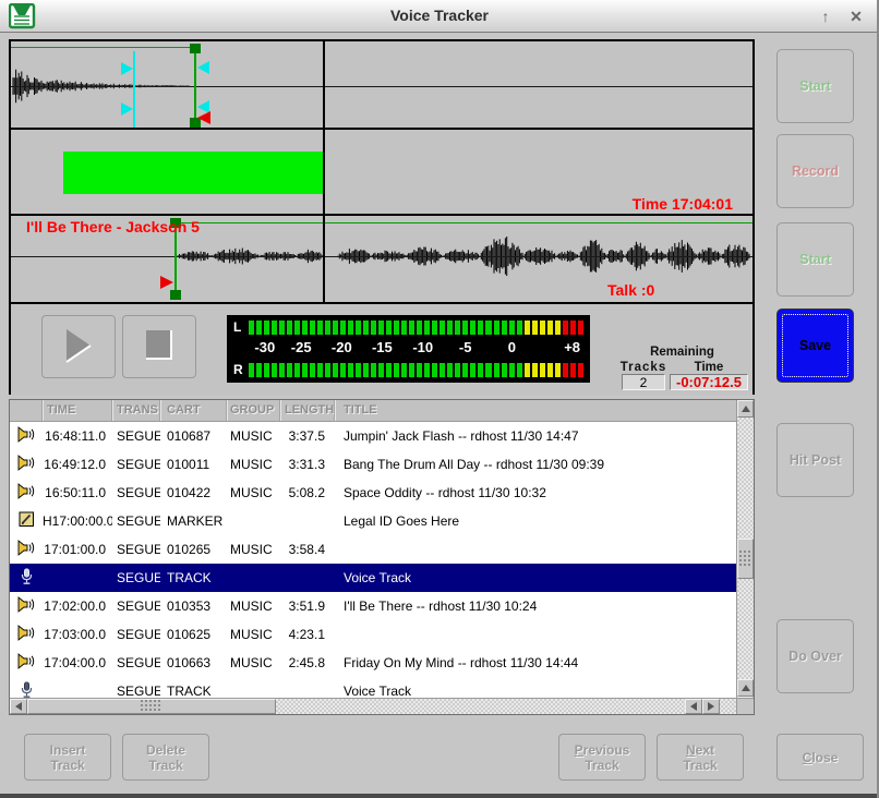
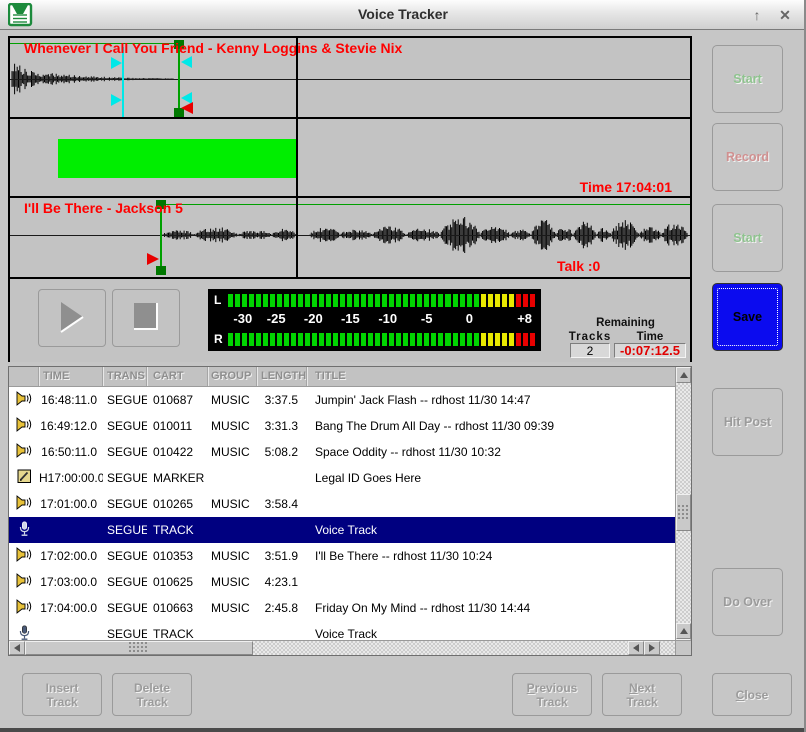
  Voice Tracker
  ↑
  ✕
+ Whenever I Call You Friend - Kenny Loggins & Stevie Nix
  Time 17:04:01
  I'll Be There - Jackson 5
  Talk :0
  L
  -30
  -25
  -20
  -15
  -10
  -5
  0
  +8
  R
  Remaining
  Tracks
  Time
  2
  -0:07:12.5
  Start
  Record
  Start
  Save
  Hit Post
  Do Over
  TIME
  TRANS
  CART
  GROUP
  LENGTH
  TITLE
  16:48:11.0
  SEGUE
  010687
  MUSIC
  3:37.5
  Jumpin' Jack Flash -- rdhost 11/30 14:47
  16:49:12.0
  SEGUE
  010011
  MUSIC
  3:31.3
  Bang The Drum All Day -- rdhost 11/30 09:39
  16:50:11.0
  SEGUE
  010422
  MUSIC
  5:08.2
  Space Oddity -- rdhost 11/30 10:32
  H17:00:00.0
  SEGUE
  MARKER
  Legal ID Goes Here
  17:01:00.0
  SEGUE
  010265
  MUSIC
  3:58.4
  SEGUE
  TRACK
  Voice Track
  17:02:00.0
  SEGUE
  010353
  MUSIC
  3:51.9
  I'll Be There -- rdhost 11/30 10:24
  17:03:00.0
  SEGUE
  010625
  MUSIC
  4:23.1
  17:04:00.0
  SEGUE
  010663
  MUSIC
  2:45.8
  Friday On My Mind -- rdhost 11/30 14:44
  SEGUE
  TRACK
  Voice Track
  Insert
  Track
  Delete
  Track
  Previous
  Track
  Next
  Track
  Close
